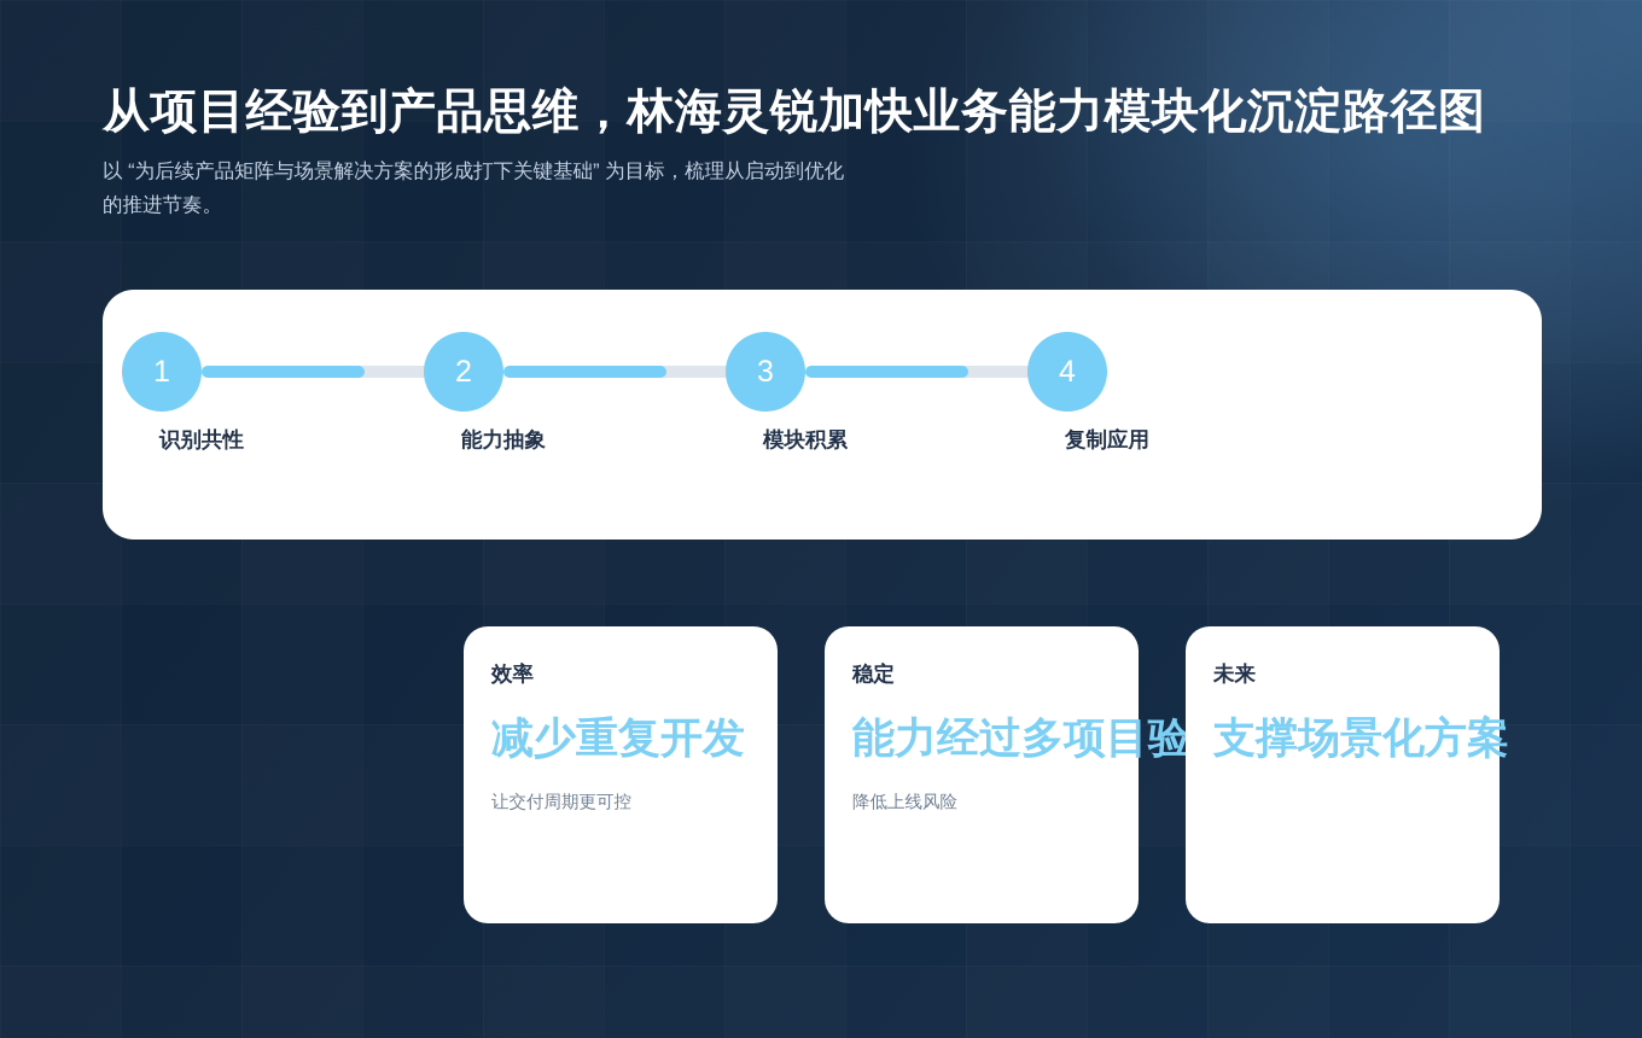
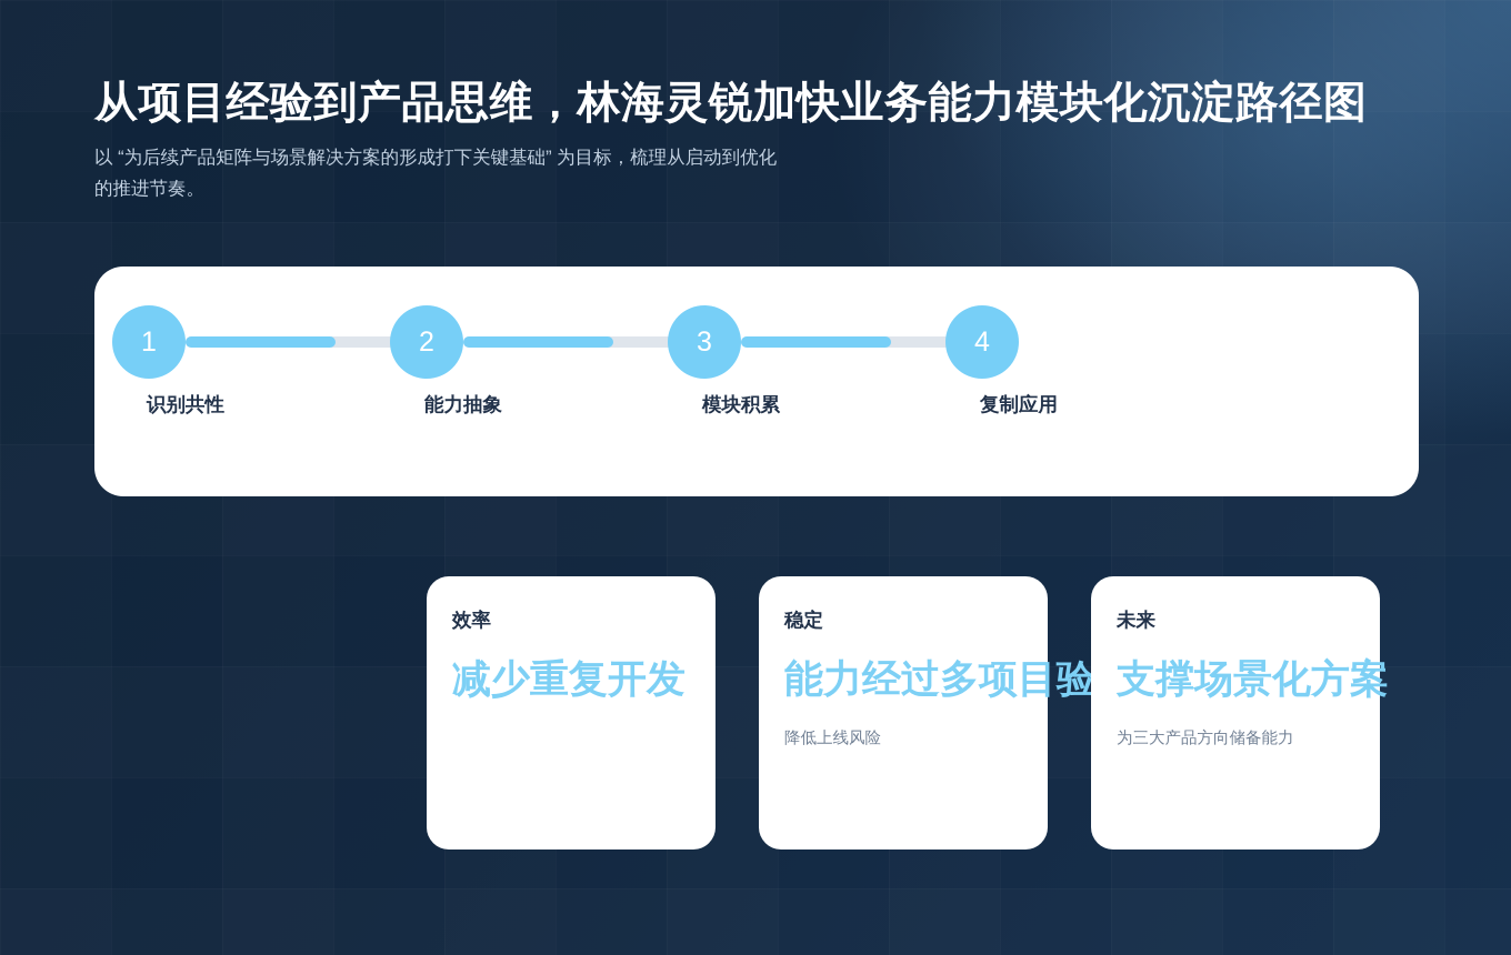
  从项目经验到产品思维，林海灵锐加快业务能力模块化沉淀路径图
  以 “为后续产品矩阵与场景解决方案的形成打下关键基础” 为目标，梳理从启动到优化
  的推进节奏。
  1
  识别共性
  2
  能力抽象
  3
  模块积累
  4
  复制应用
  效率
  减少重复开发
- 让交付周期更可控
  稳定
  能力经过多项目验
  降低上线风险
  未来
  支撑场景化方案
+ 为三大产品方向储备能力
